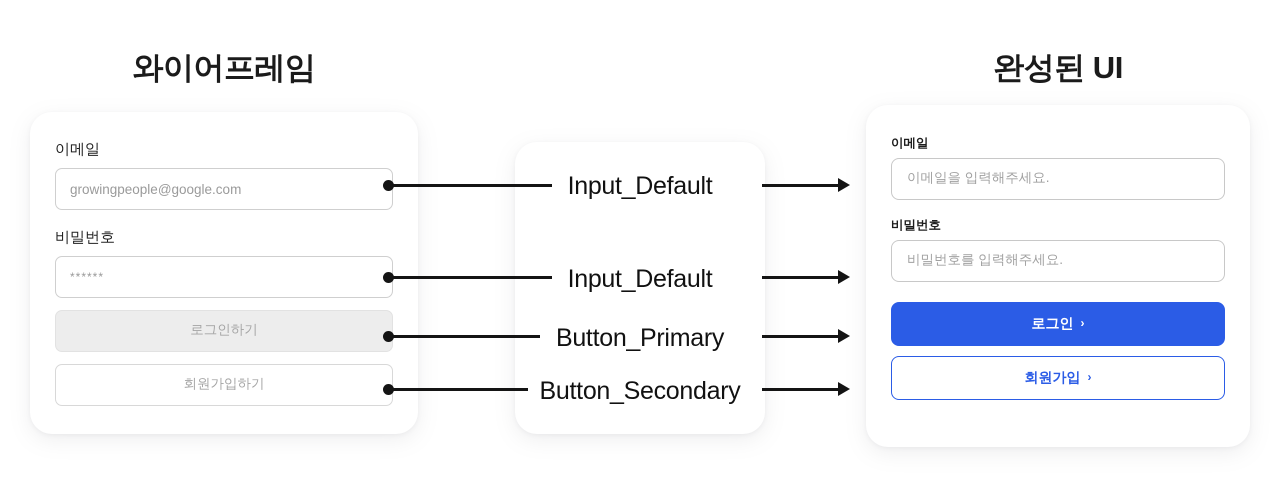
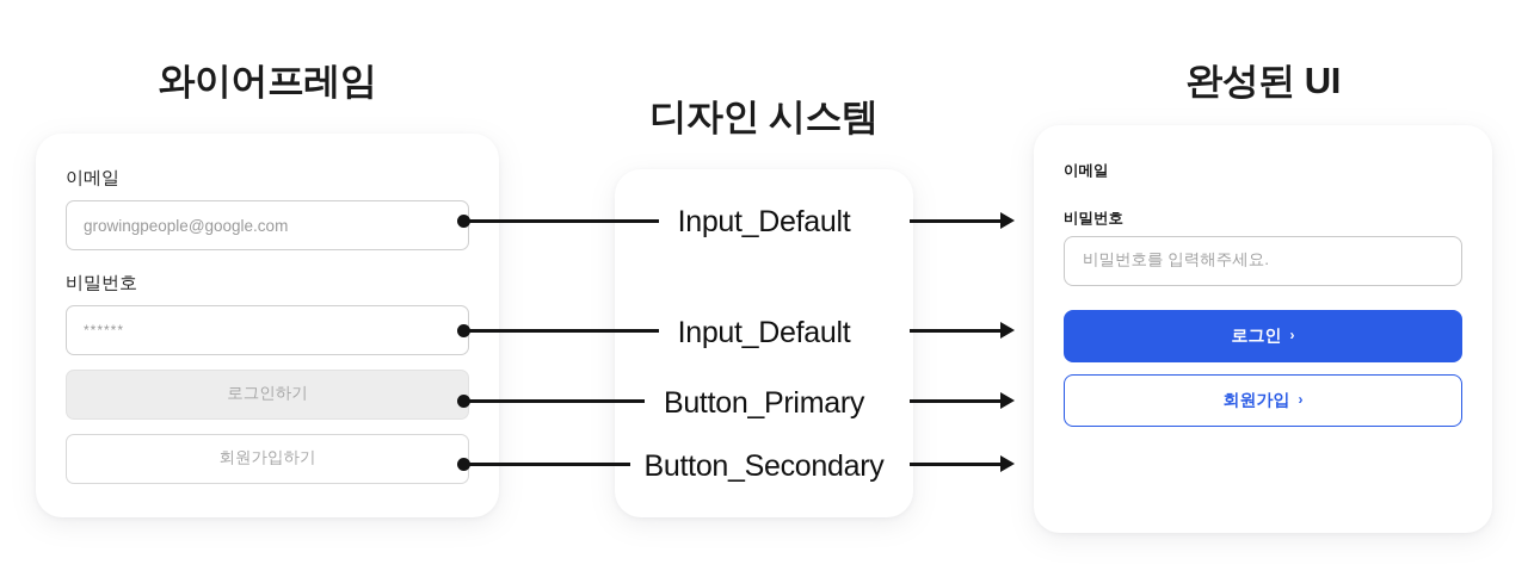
  와이어프레임
+ 디자인 시스템
  완성된 UI
  이메일
  growingpeople@google.com
  비밀번호
  ******
  로그인하기
  회원가입하기
  Input_Default
  Input_Default
  Button_Primary
  Button_Secondary
  이메일
- 이메일을 입력해주세요.
  비밀번호
  비밀번호를 입력해주세요.
  로그인
  ›
  회원가입
  ›
